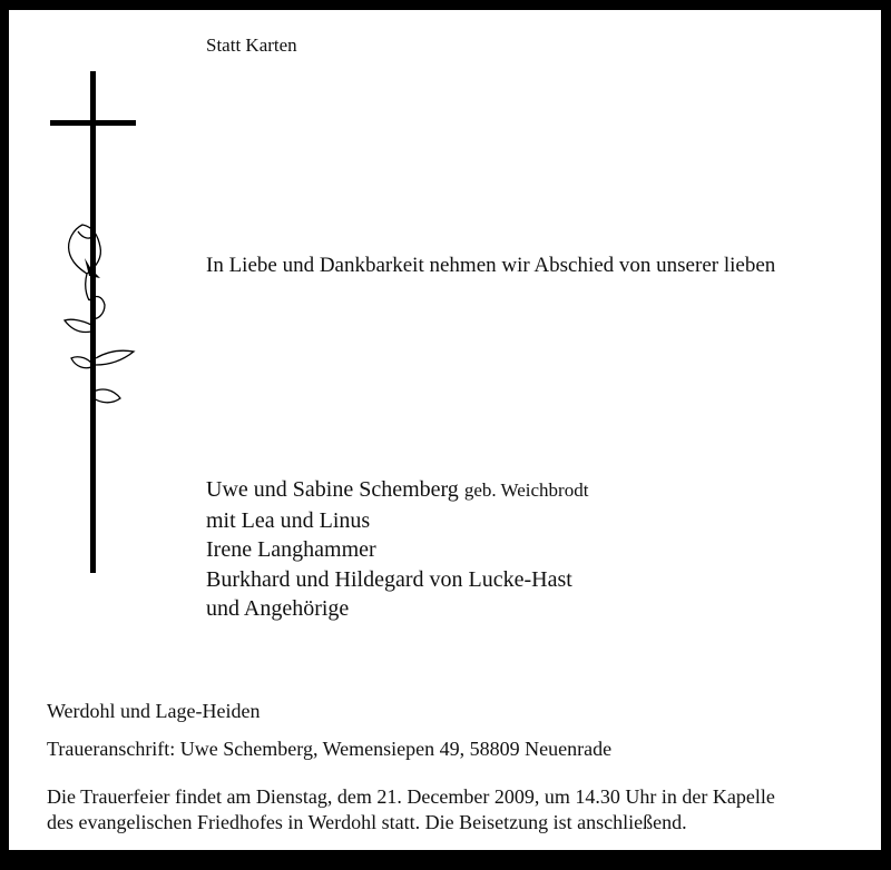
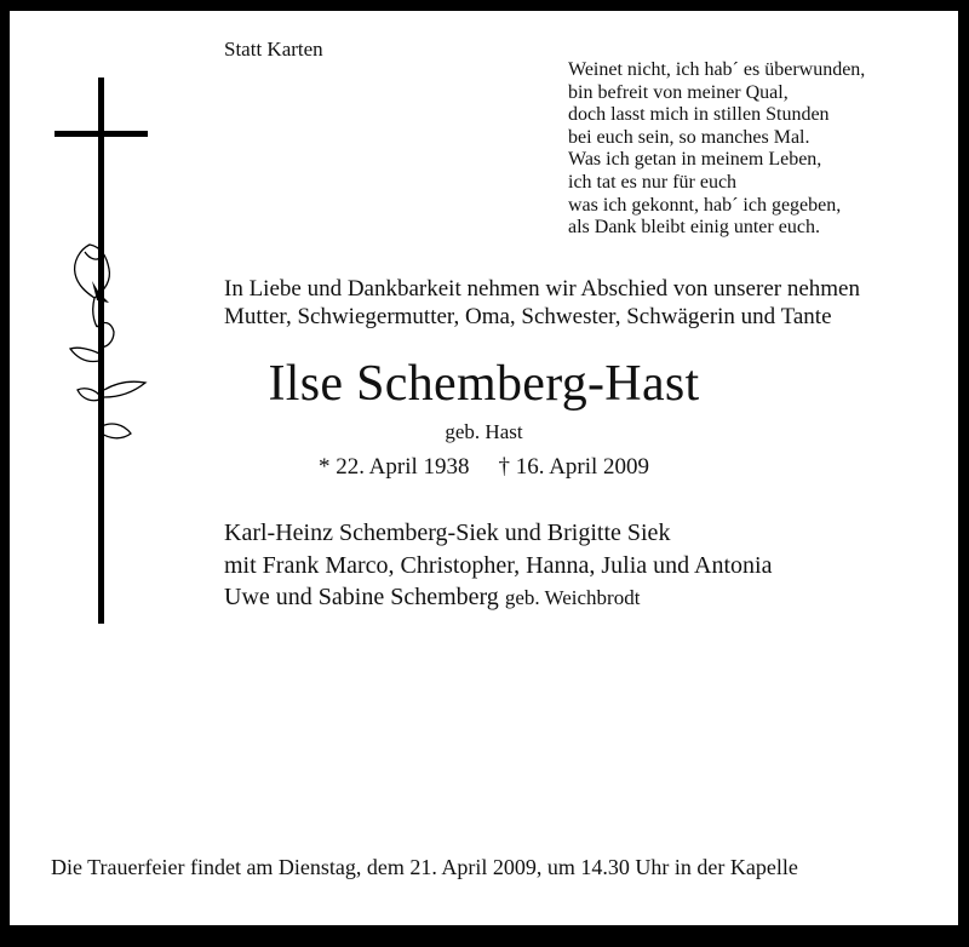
  Statt Karten
+ Weinet nicht, ich hab´ es überwunden,
+ bin befreit von meiner Qual,
+ doch lasst mich in stillen Stunden
+ bei euch sein, so manches Mal.
+ Was ich getan in meinem Leben,
+ ich tat es nur für euch
+ was ich gekonnt, hab´ ich gegeben,
+ als Dank bleibt einig unter euch.
- In Liebe und Dankbarkeit nehmen wir Abschied von unserer lieben
+ In Liebe und Dankbarkeit nehmen wir Abschied von unserer nehmen
+ Mutter, Schwiegermutter, Oma, Schwester, Schwägerin und Tante
+ Ilse Schemberg-Hast
+ geb. Hast
+ * 22. April 1938 † 16. April 2009
+ Karl-Heinz Schemberg-Siek und Brigitte Siek
+ mit Frank Marco, Christopher, Hanna, Julia und Antonia
  Uwe und Sabine Schemberg geb. Weichbrodt
- mit Lea und Linus
- Irene Langhammer
- Burkhard und Hildegard von Lucke-Hast
- und Angehörige
- Werdohl und Lage-Heiden
- Traueranschrift: Uwe Schemberg, Wemensiepen 49, 58809 Neuenrade
- Die Trauerfeier findet am Dienstag, dem 21. December 2009, um 14.30 Uhr in der Kapelle
+ Die Trauerfeier findet am Dienstag, dem 21. April 2009, um 14.30 Uhr in der Kapelle
- des evangelischen Friedhofes in Werdohl statt. Die Beisetzung ist anschließend.
